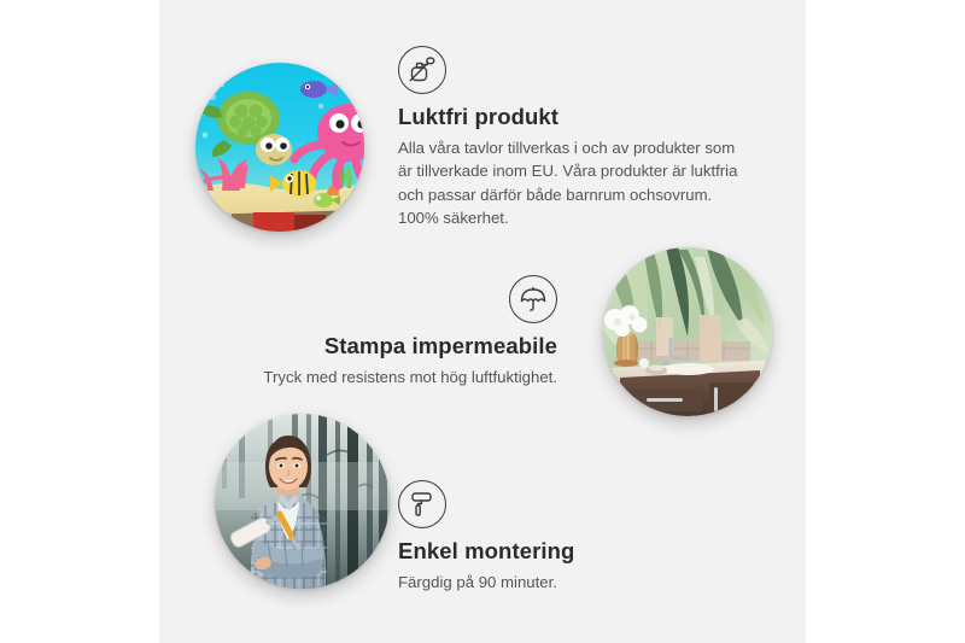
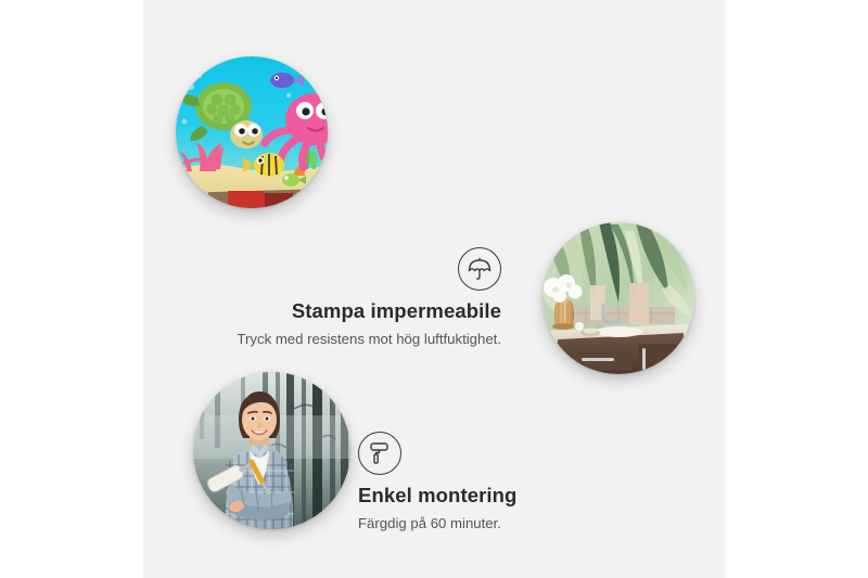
- Luktfri produkt
- Alla våra tavlor tillverkas i och av produkter som är tillverkade inom EU. Våra produkter är luktfria och passar därför både barnrum ochsovrum. 100% säkerhet.
  Stampa impermeabile
  Tryck med resistens mot hög luftfuktighet.
  Enkel montering
- Färgdig på 90 minuter.
+ Färgdig på 60 minuter.
